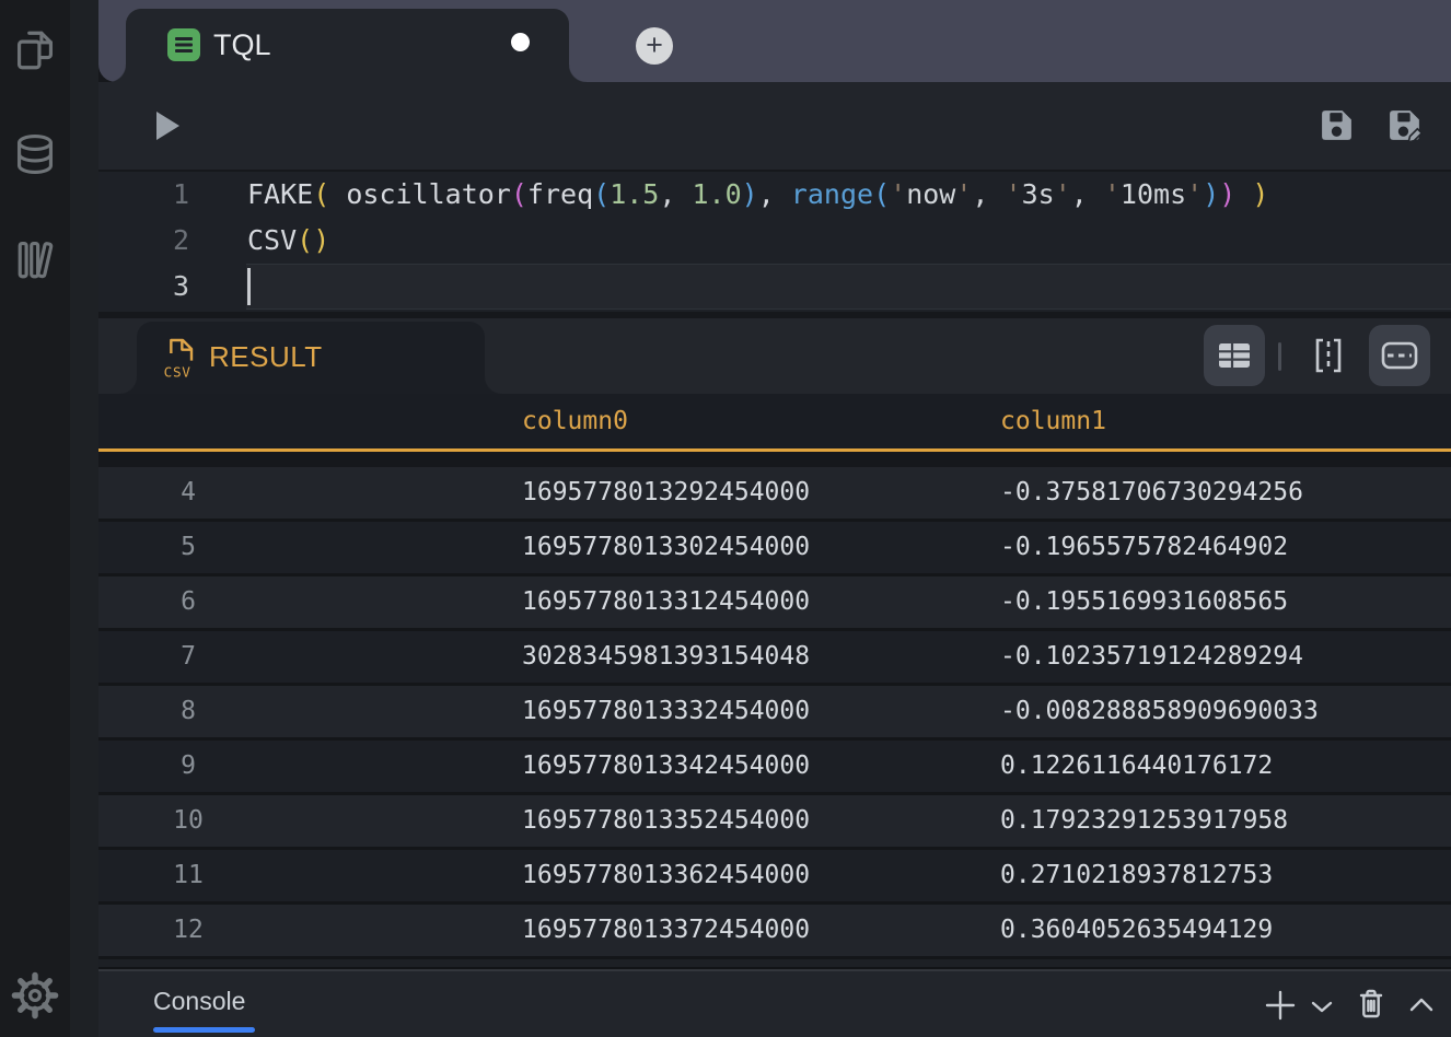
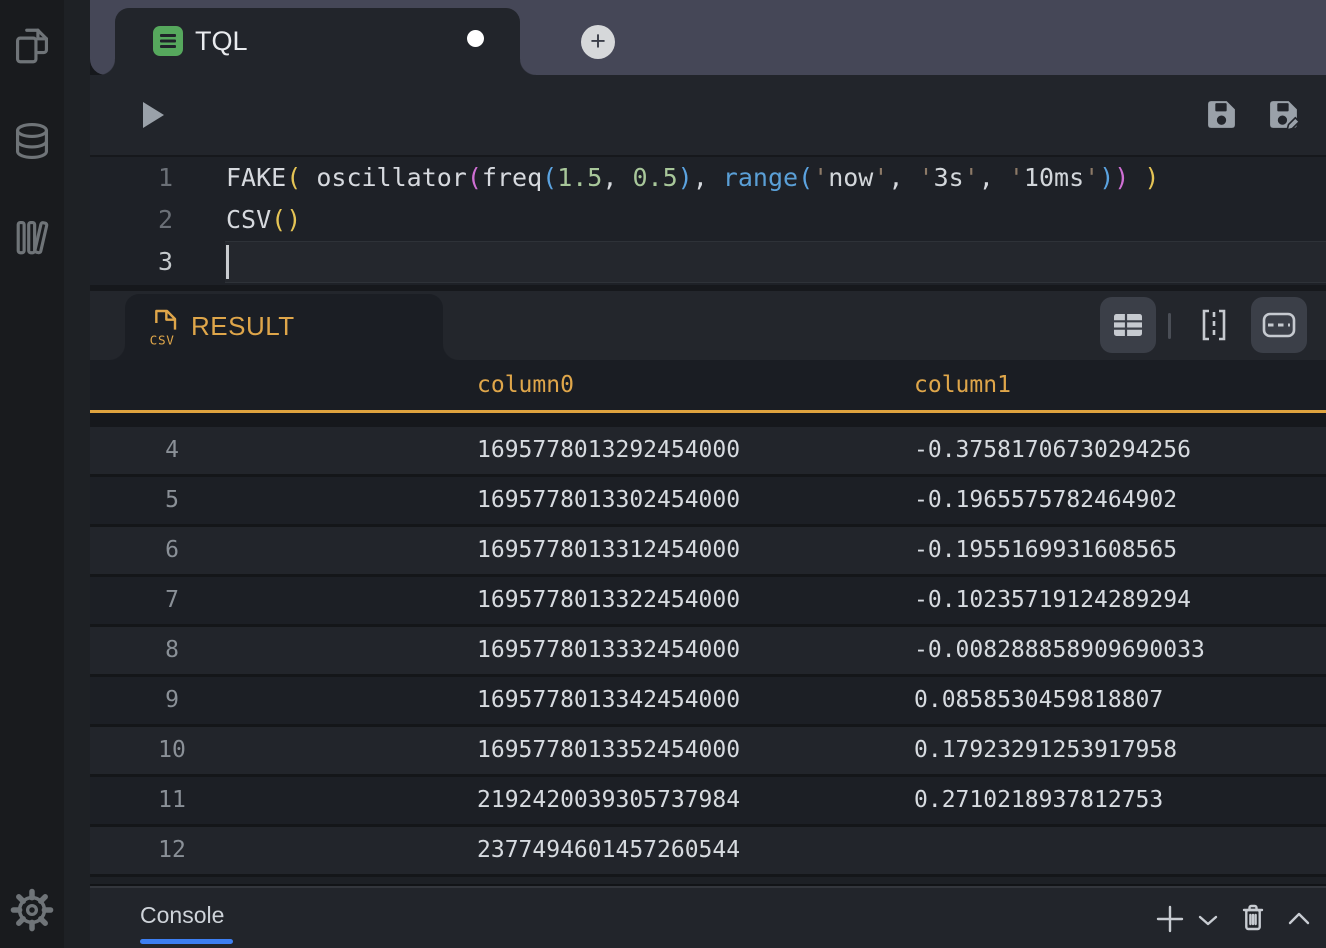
  TQL
  +
  1
- FAKE( oscillator(freq(1.5, 1.0), range('now', '3s', '10ms')) )
+ FAKE( oscillator(freq(1.5, 0.5), range('now', '3s', '10ms')) )
  2
  CSV()
  3
  CSV
  RESULT
  column0
  column1
  4
  1695778013292454000
  -0.37581706730294256
  5
  1695778013302454000
  -0.1965575782464902
  6
  1695778013312454000
  -0.1955169931608565
  7
- 3028345981393154048
+ 1695778013322454000
  -0.10235719124289294
  8
  1695778013332454000
  -0.008288858909690033
  9
  1695778013342454000
- 0.1226116440176172
+ 0.0858530459818807
  10
  1695778013352454000
  0.17923291253917958
  11
- 1695778013362454000
+ 2192420039305737984
  0.2710218937812753
  12
- 1695778013372454000
+ 2377494601457260544
- 0.3604052635494129
  Console
